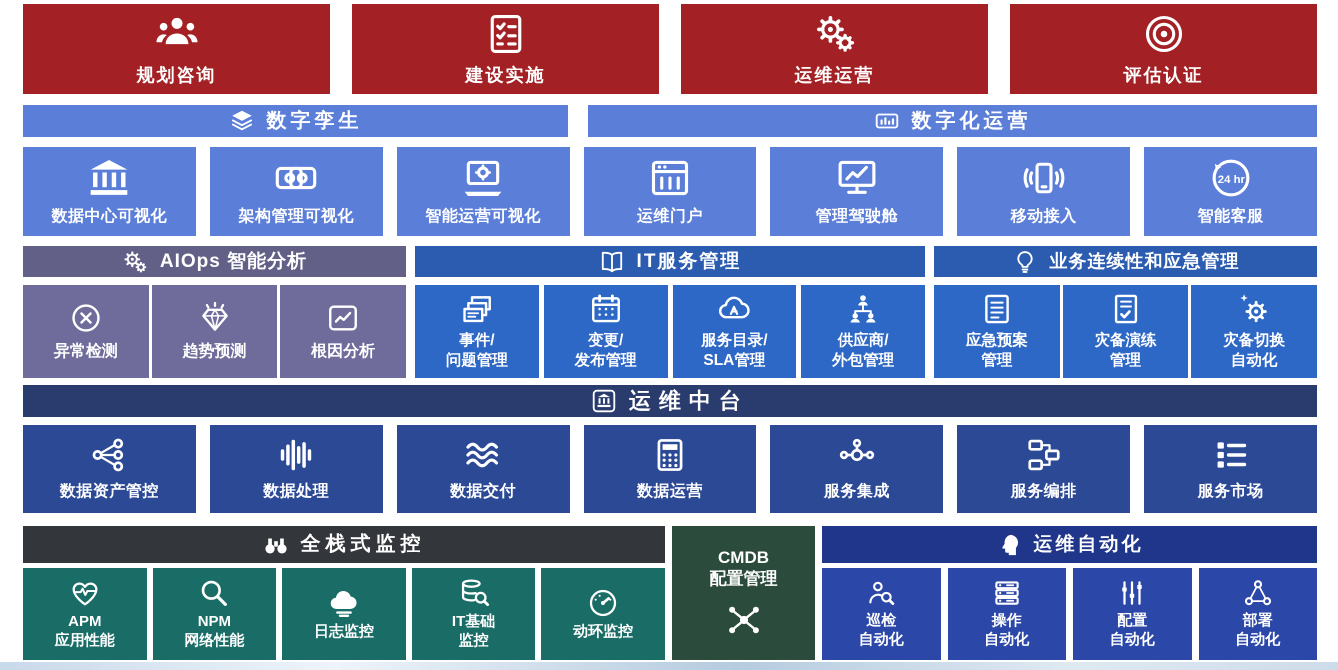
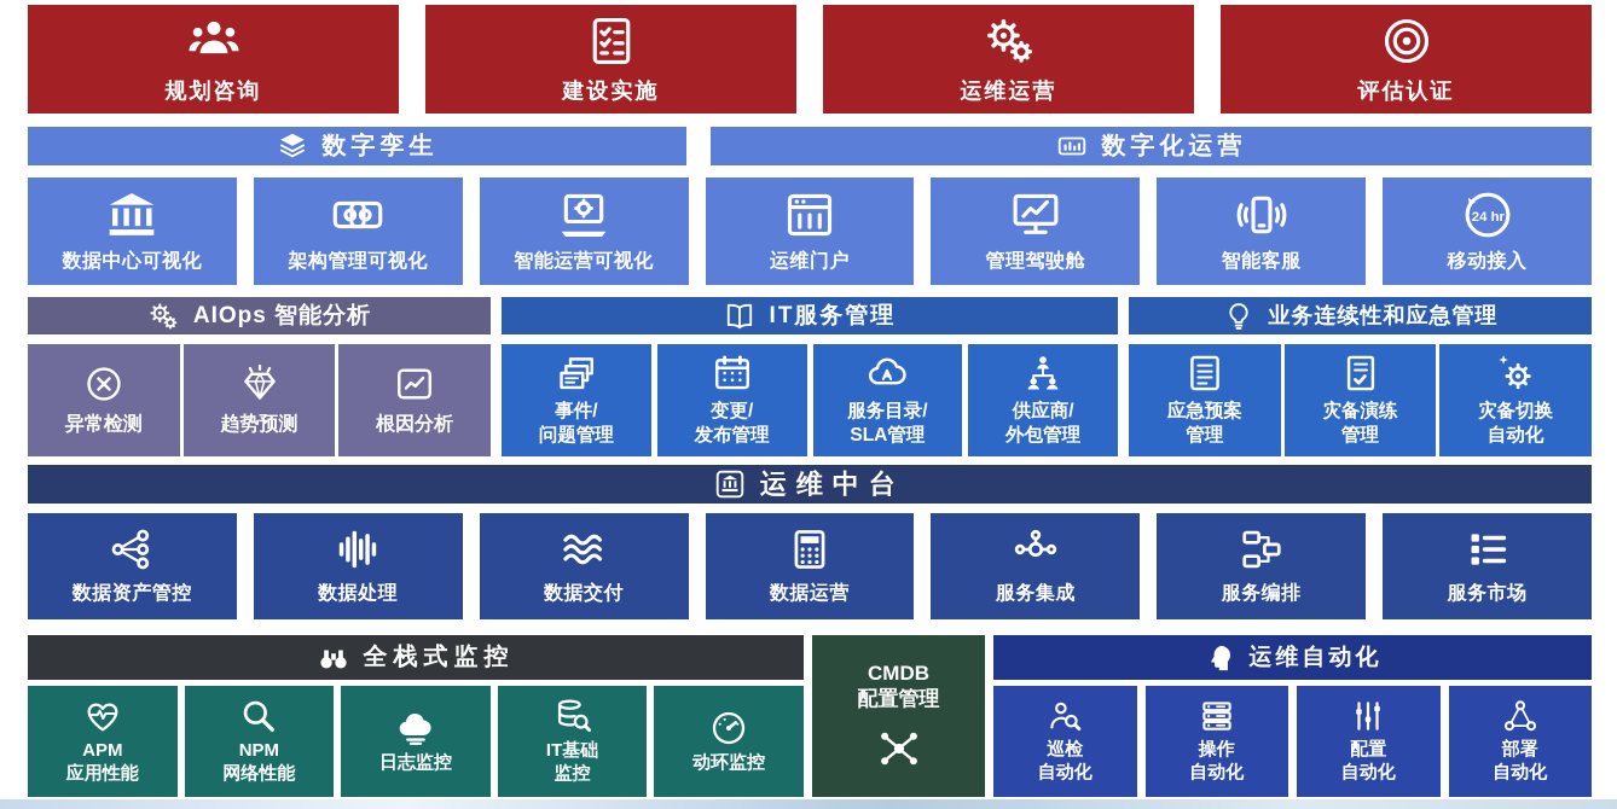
  规划咨询
  建设实施
  运维运营
  评估认证
  数字孪生
  数字化运营
  数据中心可视化
  架构管理可视化
  智能运营可视化
  运维门户
  管理驾驶舱
- 移动接入
+ 智能客服
  24 hr
- 智能客服
+ 移动接入
  AIOps 智能分析
  IT服务管理
  业务连续性和应急管理
  异常检测
  趋势预测
  根因分析
  事件/
  问题管理
  变更/
  发布管理
  服务目录/
  SLA管理
  供应商/
  外包管理
  应急预案
  管理
  灾备演练
  管理
  灾备切换
  自动化
  运维中台
  数据资产管控
  数据处理
  数据交付
  数据运营
  服务集成
  服务编排
  服务市场
  全栈式监控
  CMDB
  配置管理
  运维自动化
  APM
  应用性能
  NPM
  网络性能
  日志监控
  IT基础
  监控
  动环监控
  巡检
  自动化
  操作
  自动化
  配置
  自动化
  部署
  自动化
